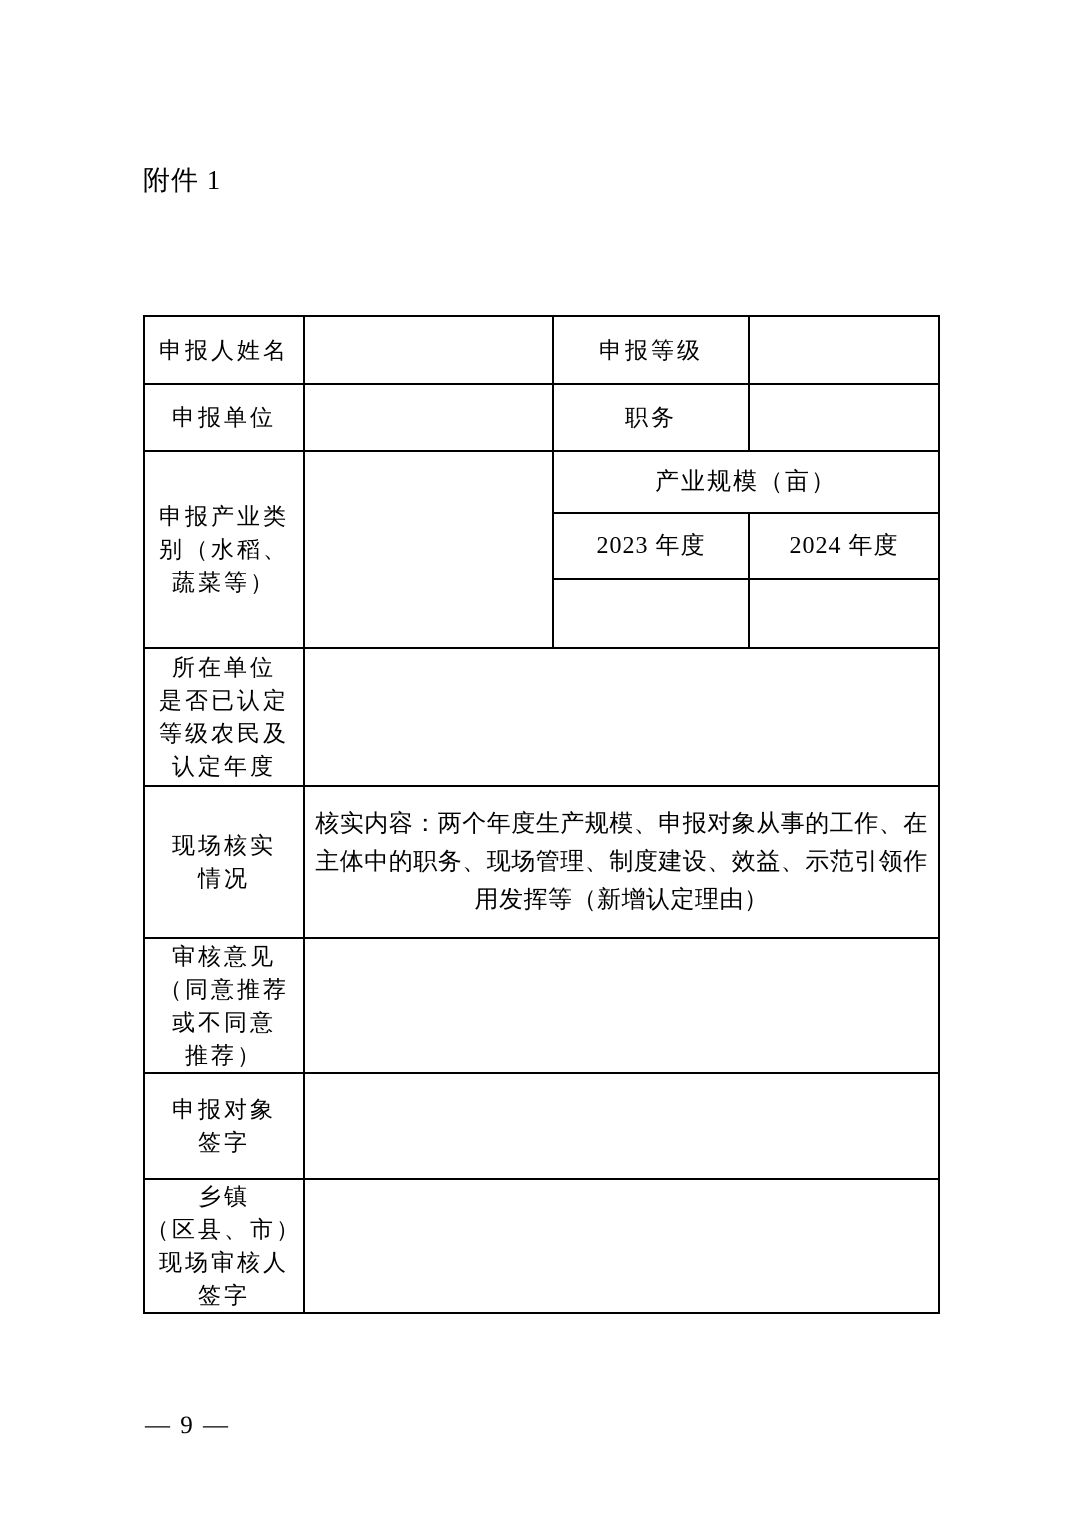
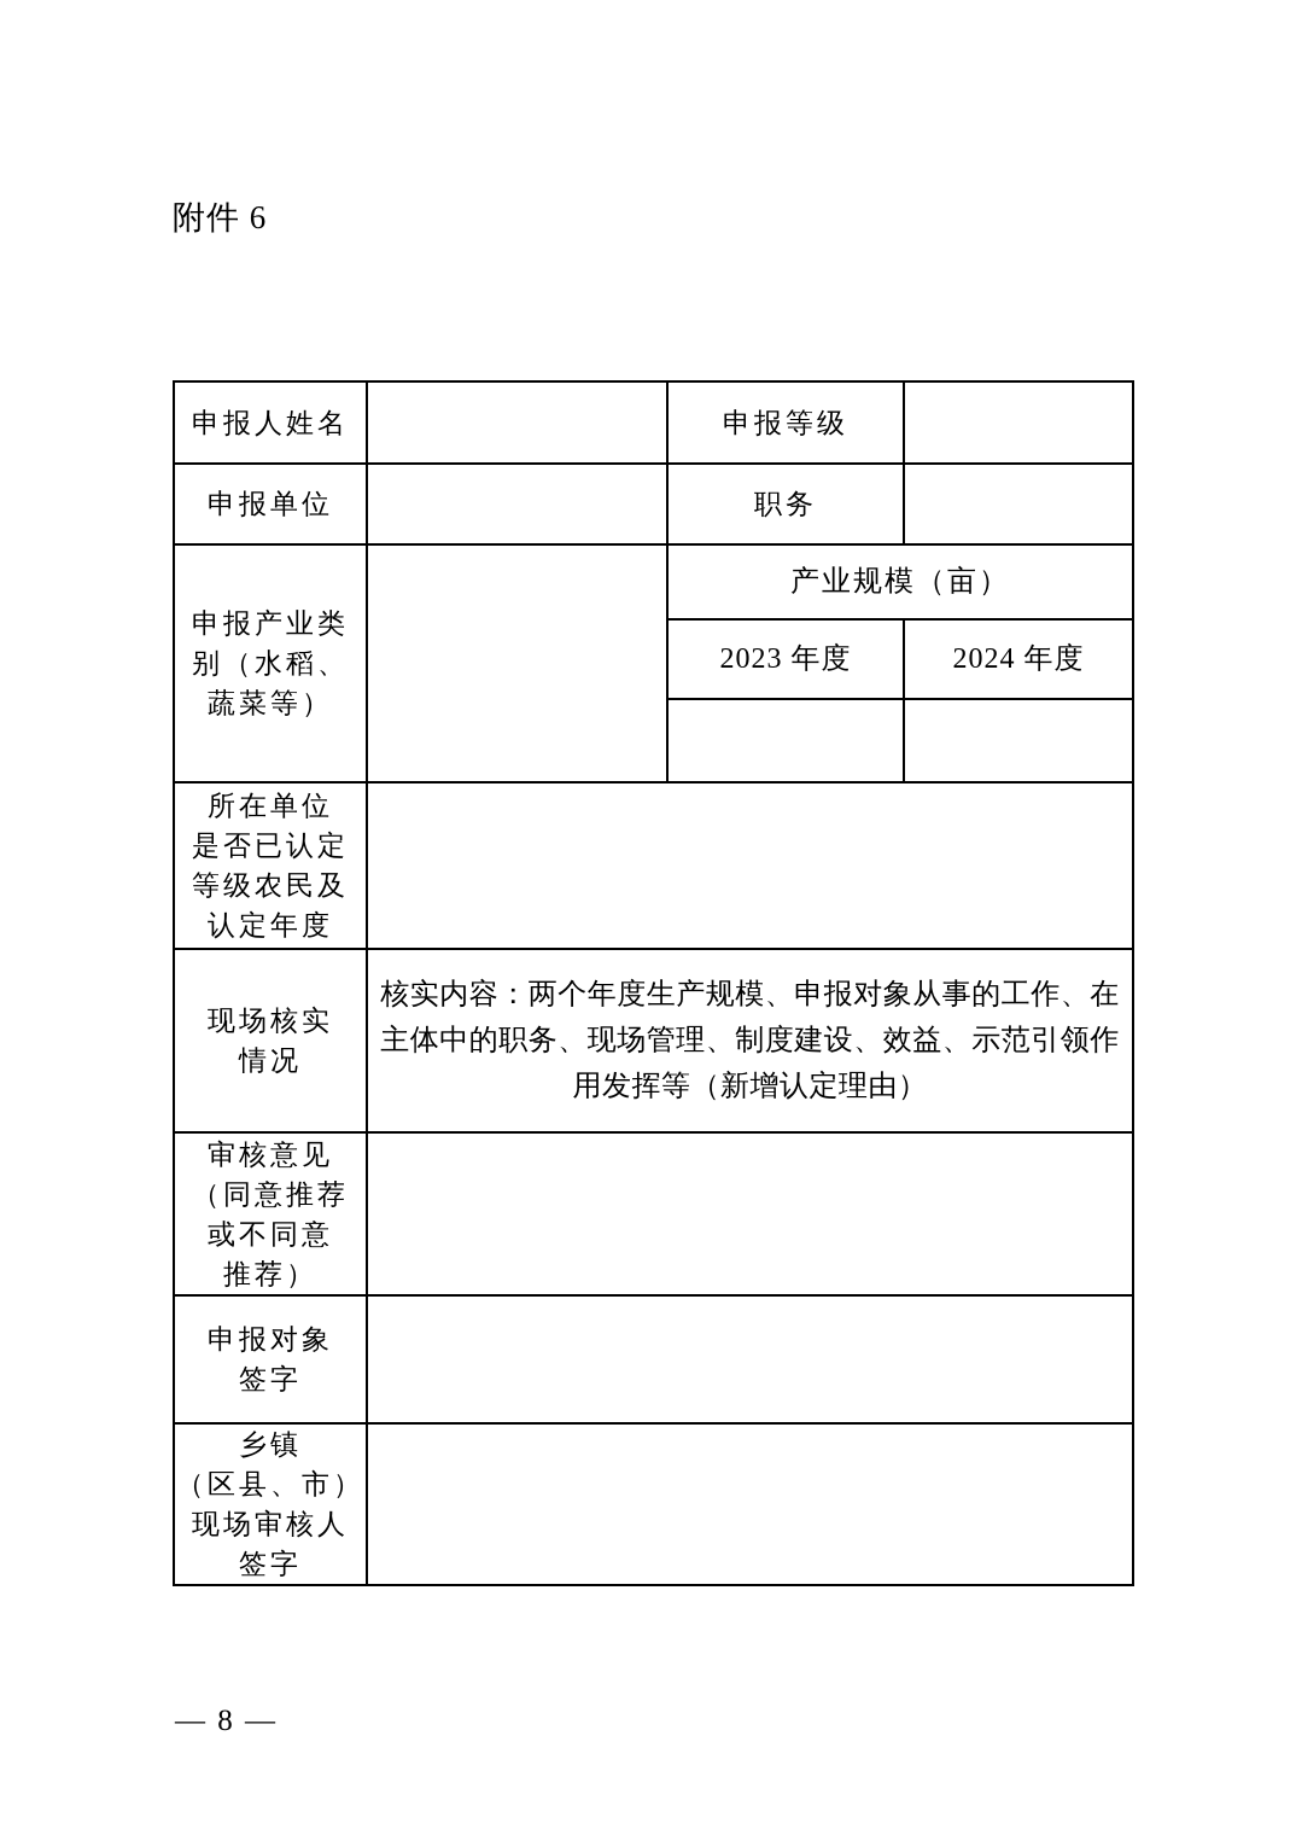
- 附件 1
+ 附件 6
  申报人姓名		申报等级
  申报单位		职务
  申报产业类 别（水稻、 蔬菜等）		产业规模（亩）
  2023 年度	2024 年度
  所在单位 是否已认定 等级农民及 认定年度
  现场核实 情况	核实内容：两个年度生产规模、申报对象从事的工作、在主体中的职务、现场管理、制度建设、效益、示范引领作用发挥等（新增认定理由）
  审核意见 （同意推荐 或不同意 推荐）
  申报对象 签字
  乡镇 （区县、市） 现场审核人 签字
- — 9 —
+ — 8 —
